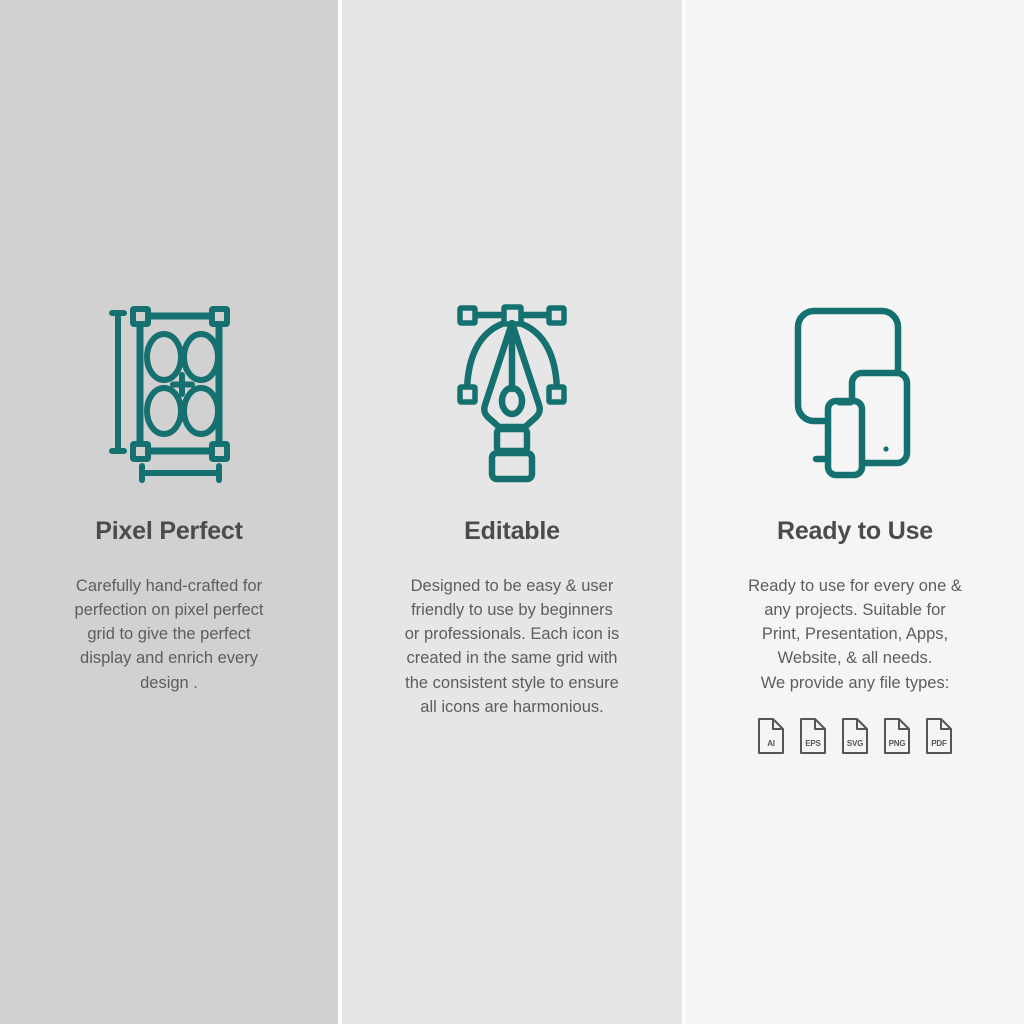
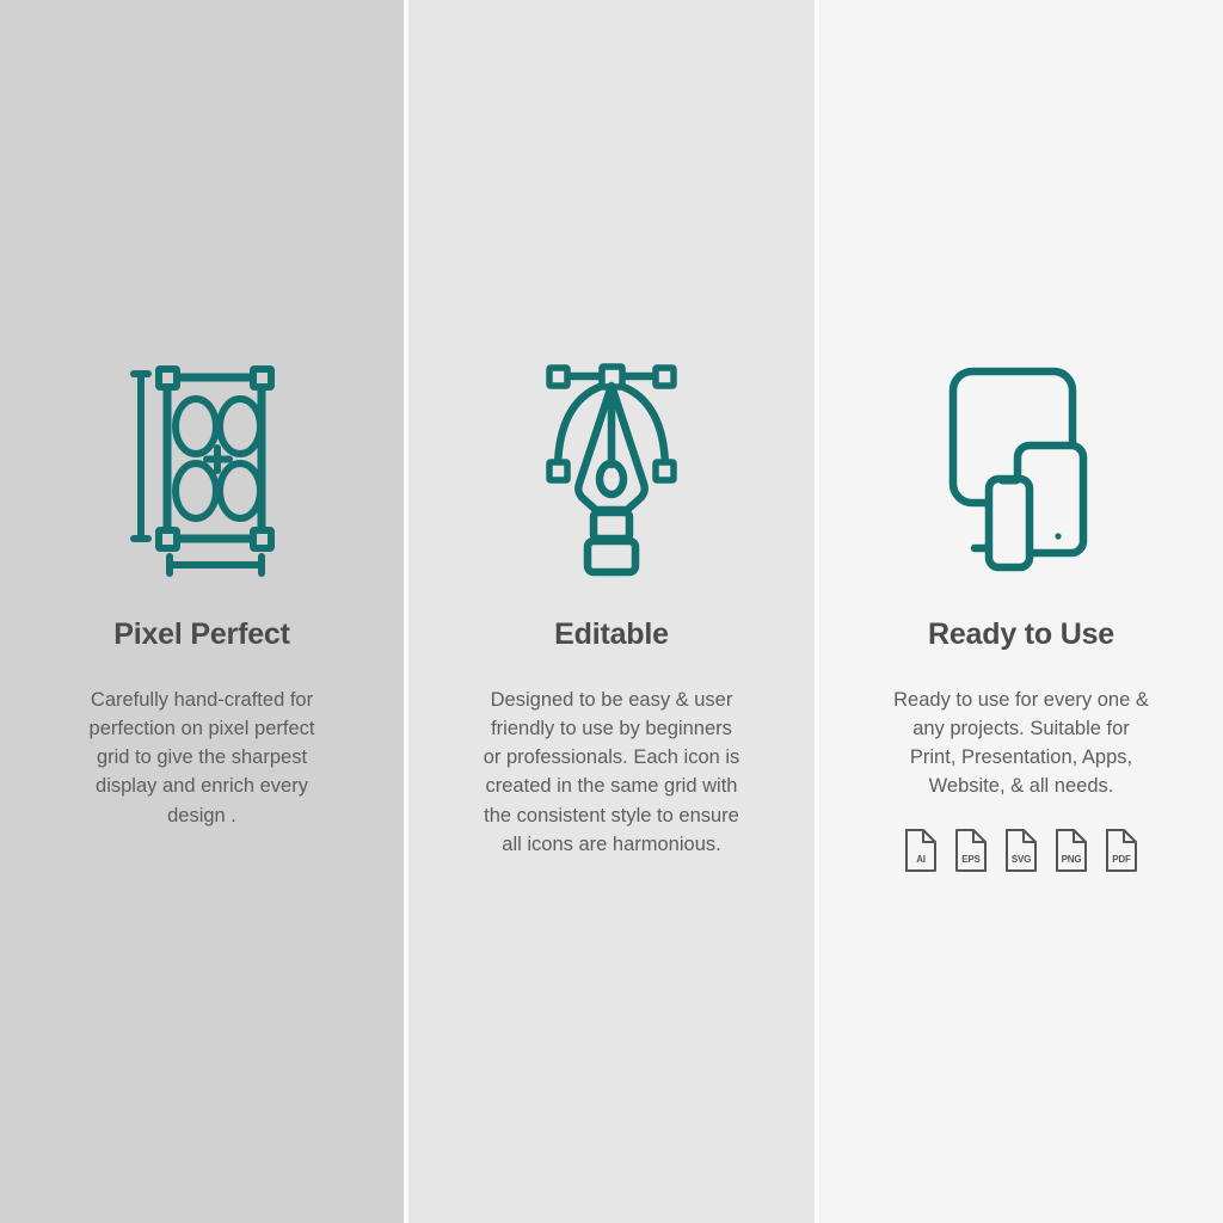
  Pixel Perfect
  Carefully hand-crafted for
  perfection on pixel perfect
- grid to give the perfect
+ grid to give the sharpest
  display and enrich every
  design .
  Editable
  Designed to be easy & user
  friendly to use by beginners
  or professionals. Each icon is
  created in the same grid with
  the consistent style to ensure
  all icons are harmonious.
  Ready to Use
  Ready to use for every one &
  any projects. Suitable for
  Print, Presentation, Apps,
  Website, & all needs.
- We provide any file types:
  AI
  EPS
  SVG
  PNG
  PDF
